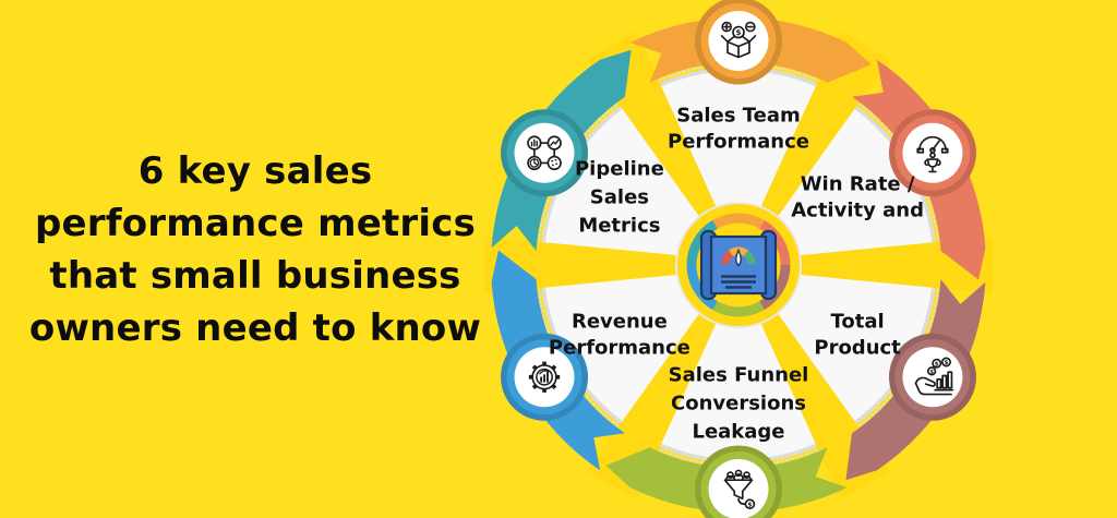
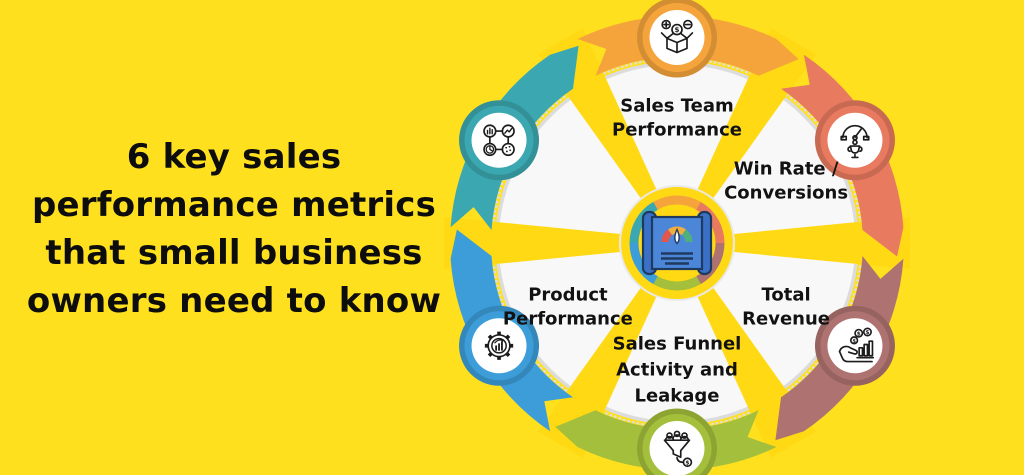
  6 key sales
  performance metrics
  that small business
  owners need to know
  $
  Sales Team Performance
- Win Rate / Activity and
+ Win Rate / Conversions
- Total Product
+ Total Revenue
- Sales Funnel Conversions Leakage
+ Sales Funnel Activity and Leakage
- Revenue Performance
+ Product Performance
- Pipeline Sales Metrics
